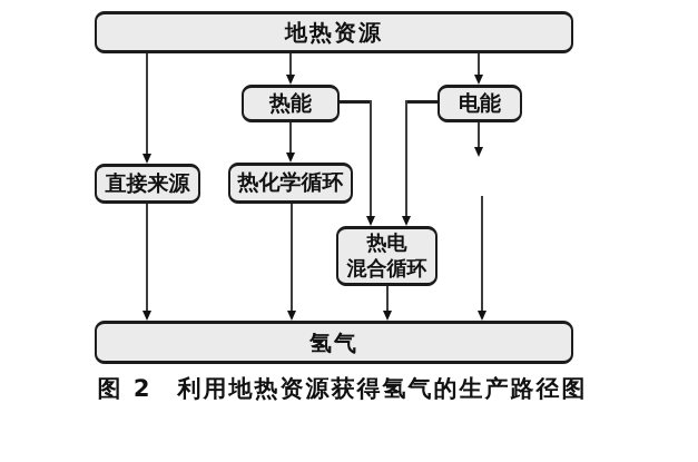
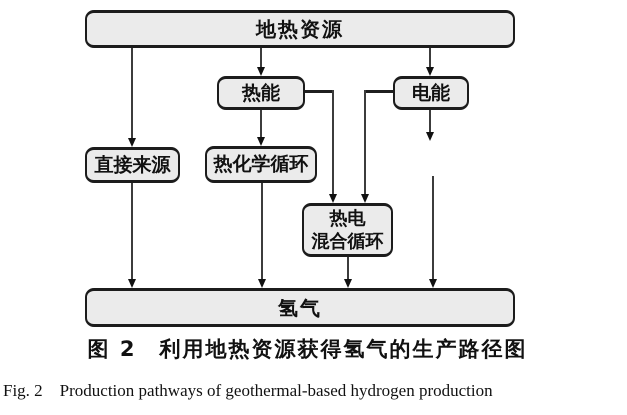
  地热资源
  热能
  电能
  直接来源
  热化学循环
  热电
  混合循环
  氢气
  图 2 利用地热资源获得氢气的生产路径图
+ Fig. 2 Production pathways of geothermal-based hydrogen production
